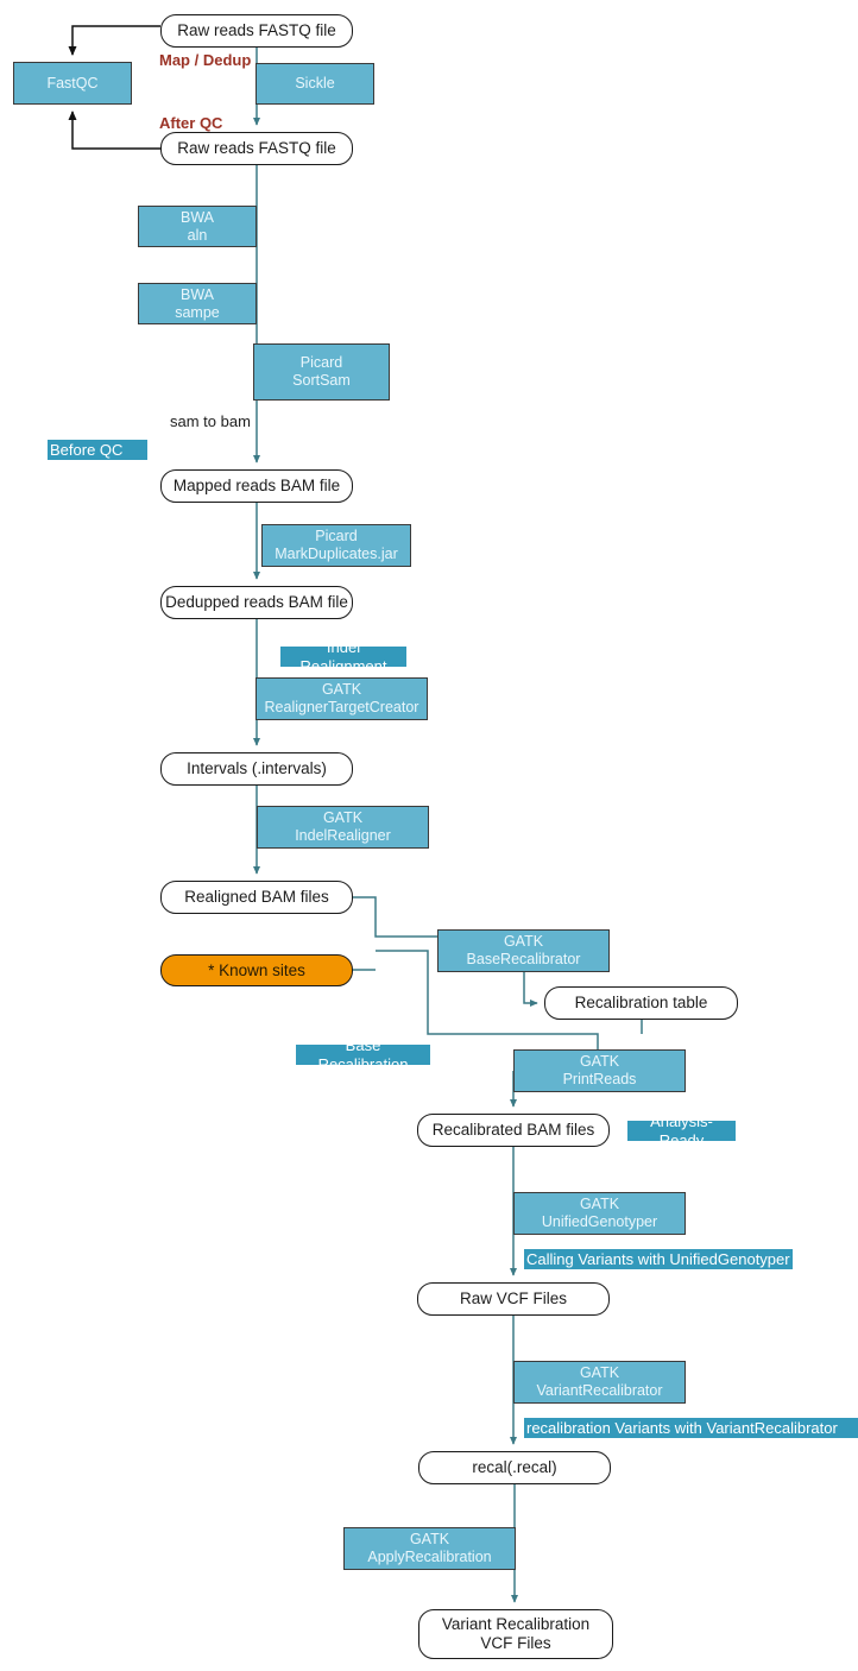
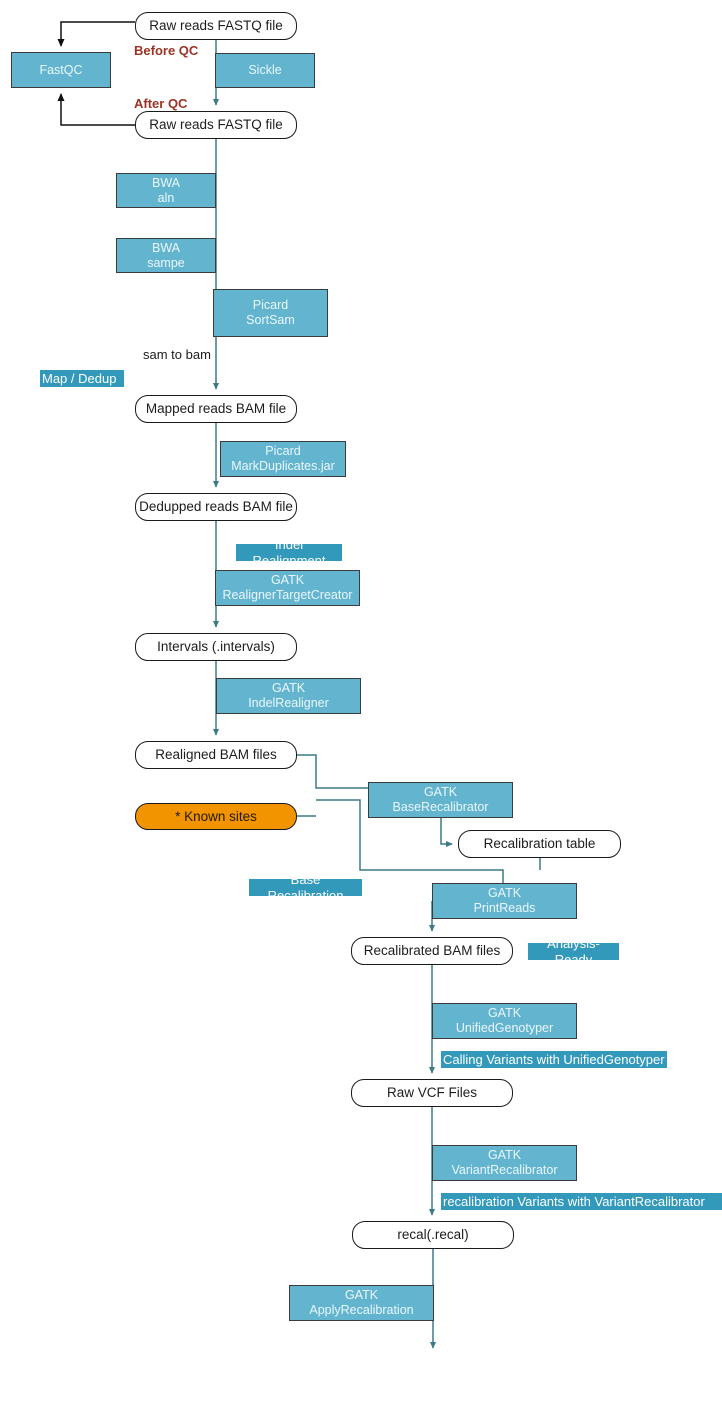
  Raw reads FASTQ file
  FastQC
  Sickle
  Raw reads FASTQ file
  BWA
  aln
  BWA
  sampe
  Picard
  SortSam
  Mapped reads BAM file
  Picard
  MarkDuplicates.jar
  Dedupped reads BAM file
  GATK
  RealignerTargetCreator
  Intervals (.intervals)
  GATK
  IndelRealigner
  Realigned BAM files
  * Known sites
  GATK
  BaseRecalibrator
  Recalibration table
  GATK
  PrintReads
  Recalibrated BAM files
  GATK
  UnifiedGenotyper
  Raw VCF Files
  GATK
  VariantRecalibrator
  recal(.recal)
  GATK
  ApplyRecalibration
- Variant Recalibration
- VCF Files
- Map / Dedup
+ Before QC
  After QC
  sam to bam
- Before QC
+ Map / Dedup
  Indel Realignment
  Base Recalibration
  Analysis-Ready
  Calling Variants with UnifiedGenotyper
  recalibration Variants with VariantRecalibrator
